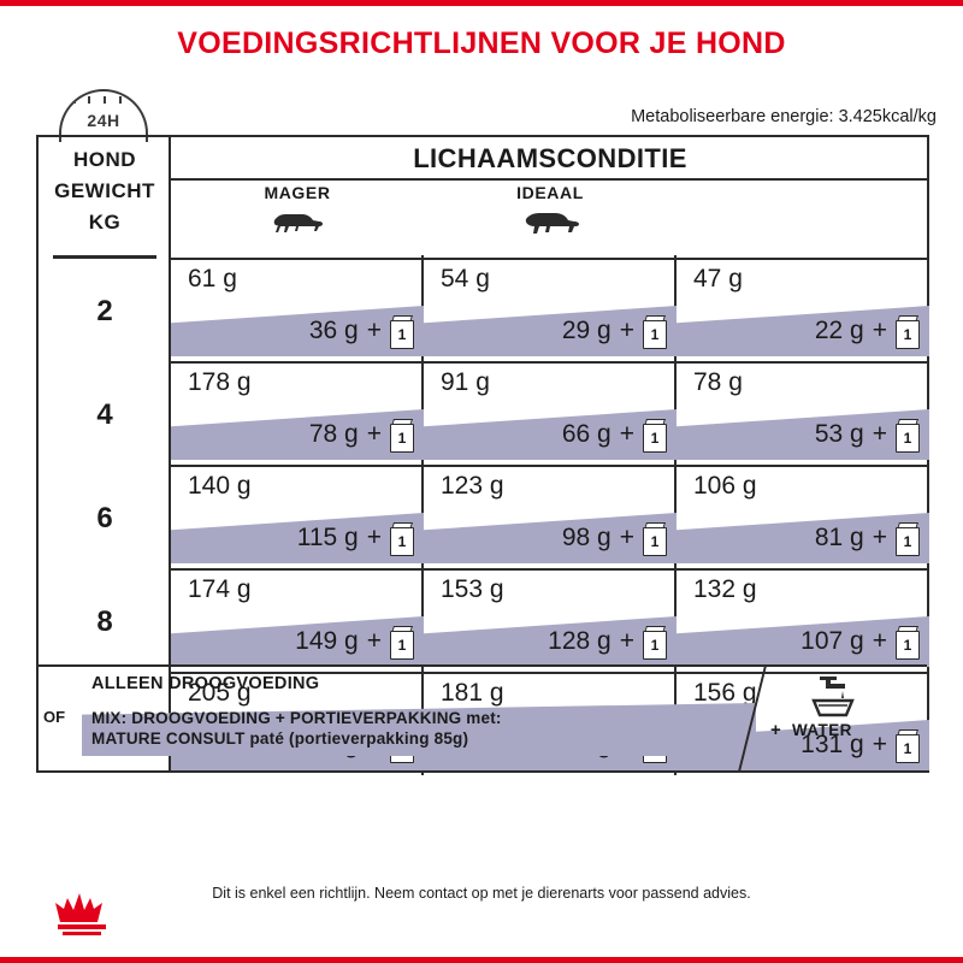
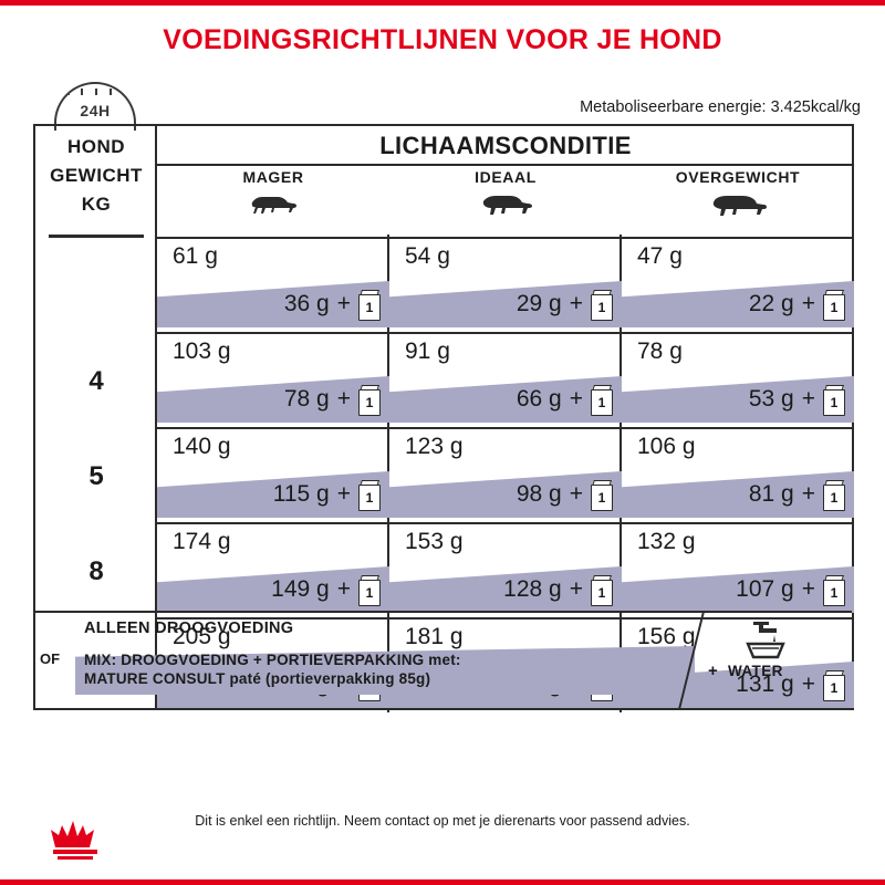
  VOEDINGSRICHTLIJNEN VOOR JE HOND
  Metaboliseerbare energie: 3.425kcal/kg
  24H
  HOND
  GEWICHT
  KG
- 2
  4
- 6
+ 5
  8
  LICHAAMSCONDITIE
  MAGER
  IDEAAL
+ OVERGEWICHT
  61 g
  36 g
  +
  1
  54 g
  29 g
  +
  1
  47 g
  22 g
  +
  1
- 178 g
+ 103 g
  78 g
  +
  1
  91 g
  66 g
  +
  1
  78 g
  53 g
  +
  1
  140 g
  115 g
  +
  1
  123 g
  98 g
  +
  1
  106 g
  81 g
  +
  1
  174 g
  149 g
  +
  1
  153 g
  128 g
  +
  1
  132 g
  107 g
  +
  1
  205 g
  181 g
  156 g
  131 g
  +
  1
  ALLEEN DROOGVOEDING
  OF
  MIX: DROOGVOEDING + PORTIEVERPAKKING met:
  MATURE CONSULT paté (portieverpakking 85g)
  +
  WATER
  Dit is enkel een richtlijn. Neem contact op met je dierenarts voor passend advies.
